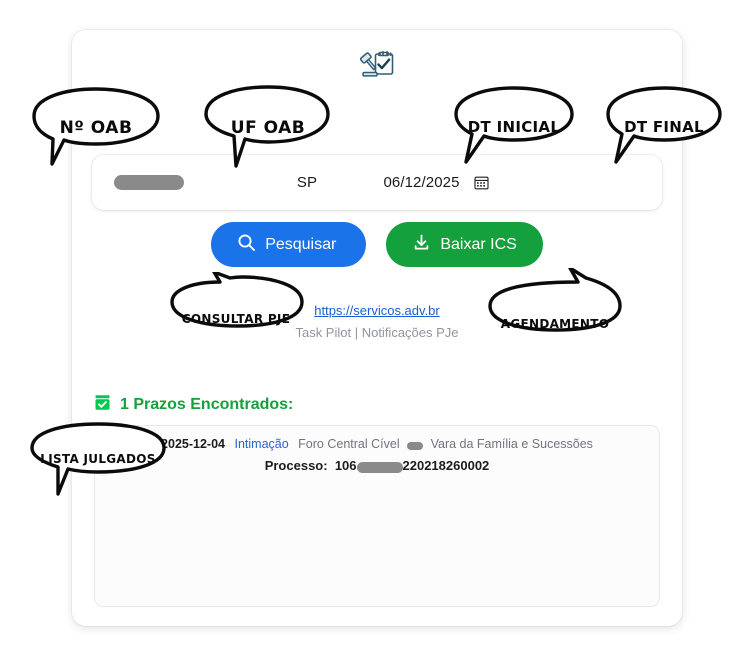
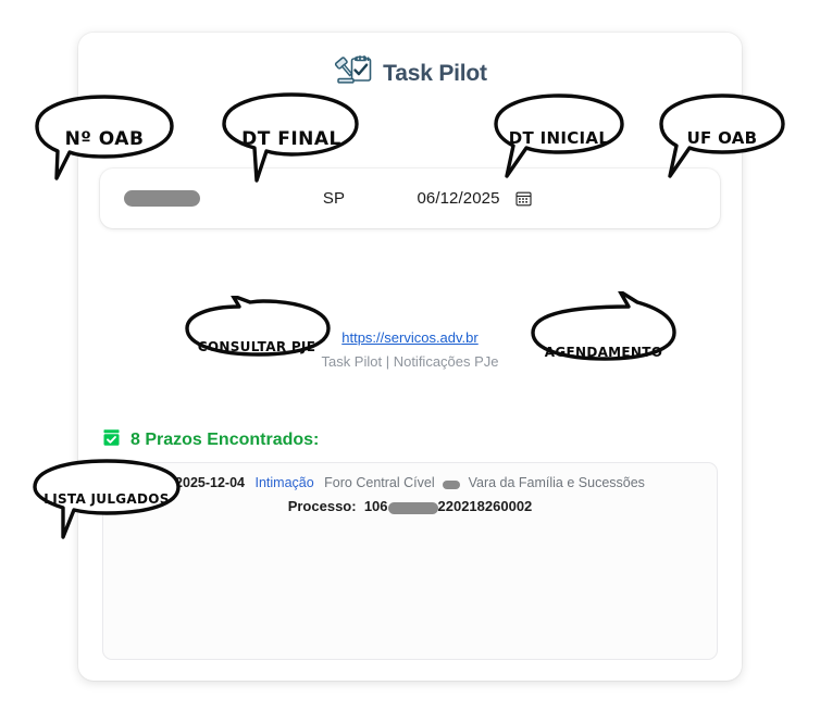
+ Task Pilot
  SP
  06/12/2025
- Pesquisar
- Baixar ICS
  https://servicos.adv.br
  Task Pilot | Notificações PJe
- 1 Prazos Encontrados:
+ 8 Prazos Encontrados:
  025-12-04 Intimação Foro Central Cível Vara da Família e Sucessões
  Processo: 106 220218260002
  Nº OAB
- UF OAB
+ DT FINAL
  DT INICIAL
- DT FINAL
+ UF OAB
  CONSULTAR PJE
  AGENDAMENTO
  LISTA JULGADOS
